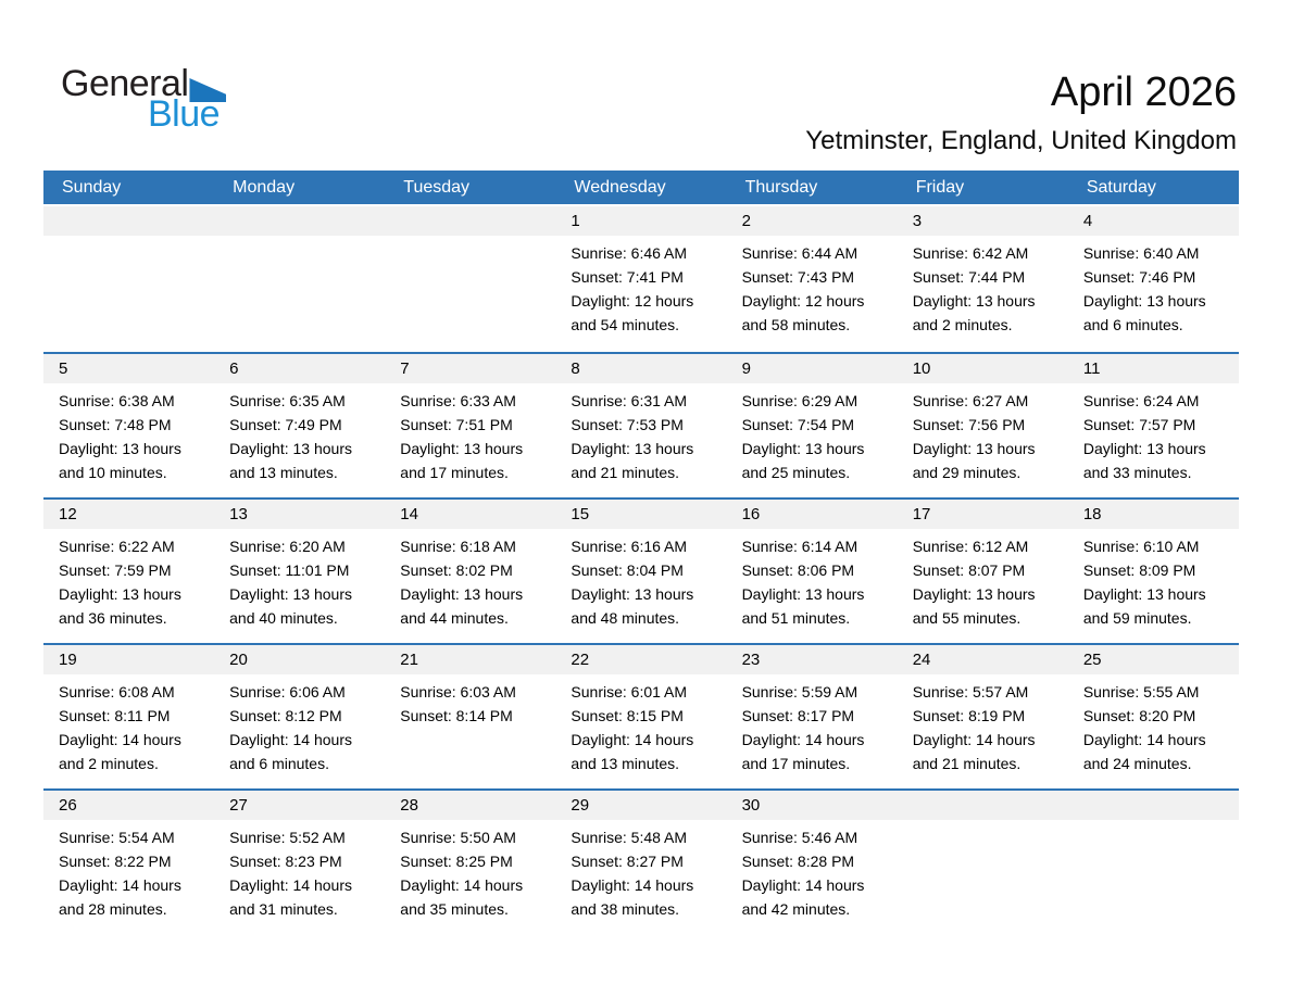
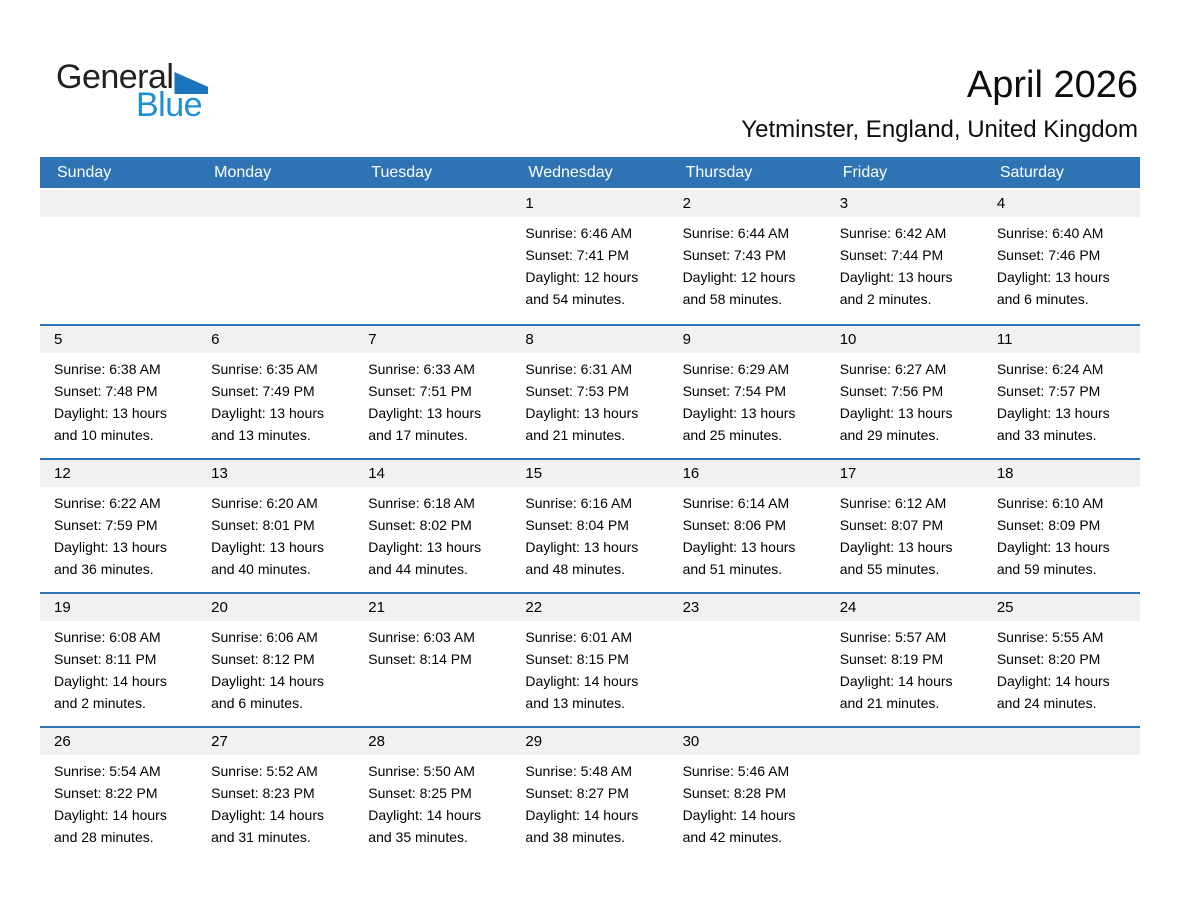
  General
  Blue
  April 2026
  Yetminster, England, United Kingdom
  Sunday
  Monday
  Tuesday
  Wednesday
  Thursday
  Friday
  Saturday
  1
  Sunrise: 6:46 AM
  Sunset: 7:41 PM
  Daylight: 12 hours and 54 minutes.
  2
  Sunrise: 6:44 AM
  Sunset: 7:43 PM
  Daylight: 12 hours and 58 minutes.
  3
  Sunrise: 6:42 AM
  Sunset: 7:44 PM
  Daylight: 13 hours and 2 minutes.
  4
  Sunrise: 6:40 AM
  Sunset: 7:46 PM
  Daylight: 13 hours and 6 minutes.
  5
  Sunrise: 6:38 AM
  Sunset: 7:48 PM
  Daylight: 13 hours and 10 minutes.
  6
  Sunrise: 6:35 AM
  Sunset: 7:49 PM
  Daylight: 13 hours and 13 minutes.
  7
  Sunrise: 6:33 AM
  Sunset: 7:51 PM
  Daylight: 13 hours and 17 minutes.
  8
  Sunrise: 6:31 AM
  Sunset: 7:53 PM
  Daylight: 13 hours and 21 minutes.
  9
  Sunrise: 6:29 AM
  Sunset: 7:54 PM
  Daylight: 13 hours and 25 minutes.
  10
  Sunrise: 6:27 AM
  Sunset: 7:56 PM
  Daylight: 13 hours and 29 minutes.
  11
  Sunrise: 6:24 AM
  Sunset: 7:57 PM
  Daylight: 13 hours and 33 minutes.
  12
  Sunrise: 6:22 AM
  Sunset: 7:59 PM
  Daylight: 13 hours and 36 minutes.
  13
  Sunrise: 6:20 AM
- Sunset: 11:01 PM
+ Sunset: 8:01 PM
  Daylight: 13 hours and 40 minutes.
  14
  Sunrise: 6:18 AM
  Sunset: 8:02 PM
  Daylight: 13 hours and 44 minutes.
  15
  Sunrise: 6:16 AM
  Sunset: 8:04 PM
  Daylight: 13 hours and 48 minutes.
  16
  Sunrise: 6:14 AM
  Sunset: 8:06 PM
  Daylight: 13 hours and 51 minutes.
  17
  Sunrise: 6:12 AM
  Sunset: 8:07 PM
  Daylight: 13 hours and 55 minutes.
  18
  Sunrise: 6:10 AM
  Sunset: 8:09 PM
  Daylight: 13 hours and 59 minutes.
  19
  Sunrise: 6:08 AM
  Sunset: 8:11 PM
  Daylight: 14 hours and 2 minutes.
  20
  Sunrise: 6:06 AM
  Sunset: 8:12 PM
  Daylight: 14 hours and 6 minutes.
  21
  Sunrise: 6:03 AM
  Sunset: 8:14 PM
  22
  Sunrise: 6:01 AM
  Sunset: 8:15 PM
  Daylight: 14 hours and 13 minutes.
  23
- Sunrise: 5:59 AM
- Sunset: 8:17 PM
- Daylight: 14 hours and 17 minutes.
  24
  Sunrise: 5:57 AM
  Sunset: 8:19 PM
  Daylight: 14 hours and 21 minutes.
  25
  Sunrise: 5:55 AM
  Sunset: 8:20 PM
  Daylight: 14 hours and 24 minutes.
  26
  Sunrise: 5:54 AM
  Sunset: 8:22 PM
  Daylight: 14 hours and 28 minutes.
  27
  Sunrise: 5:52 AM
  Sunset: 8:23 PM
  Daylight: 14 hours and 31 minutes.
  28
  Sunrise: 5:50 AM
  Sunset: 8:25 PM
  Daylight: 14 hours and 35 minutes.
  29
  Sunrise: 5:48 AM
  Sunset: 8:27 PM
  Daylight: 14 hours and 38 minutes.
  30
  Sunrise: 5:46 AM
  Sunset: 8:28 PM
  Daylight: 14 hours and 42 minutes.
